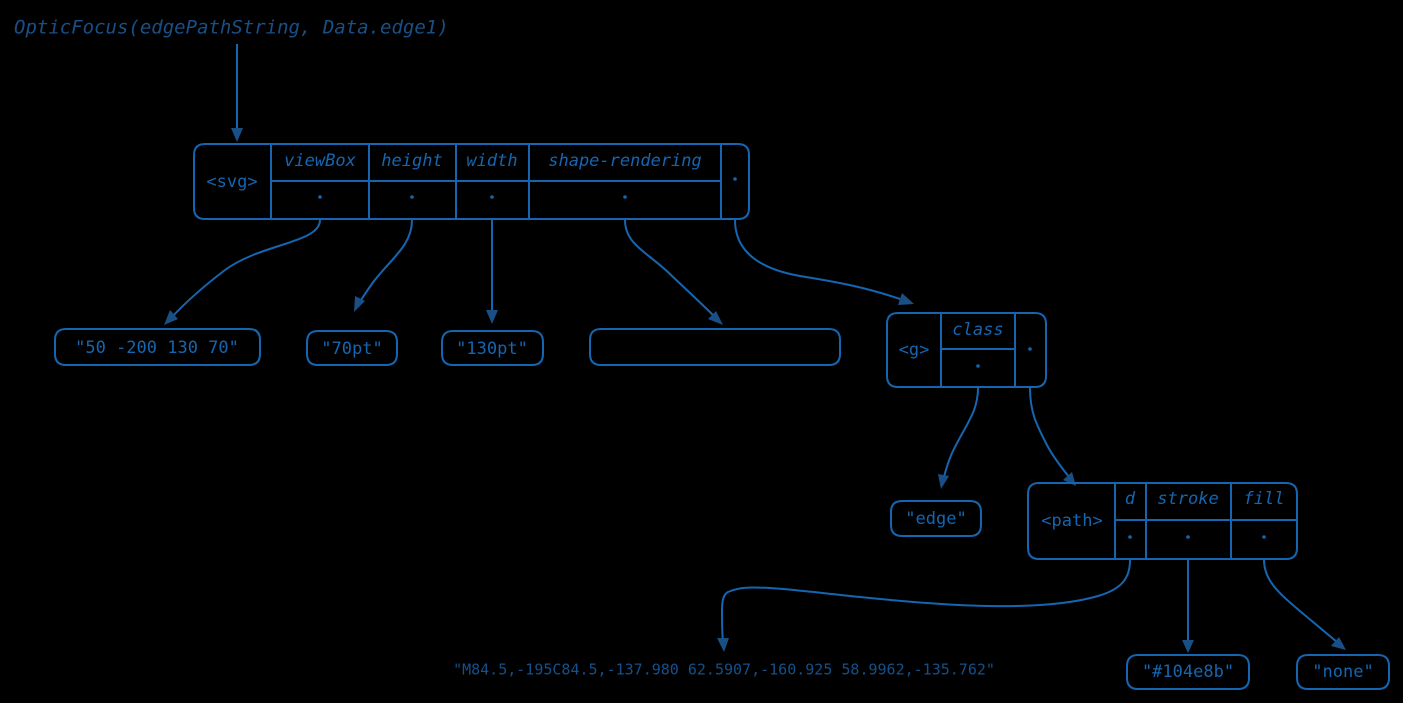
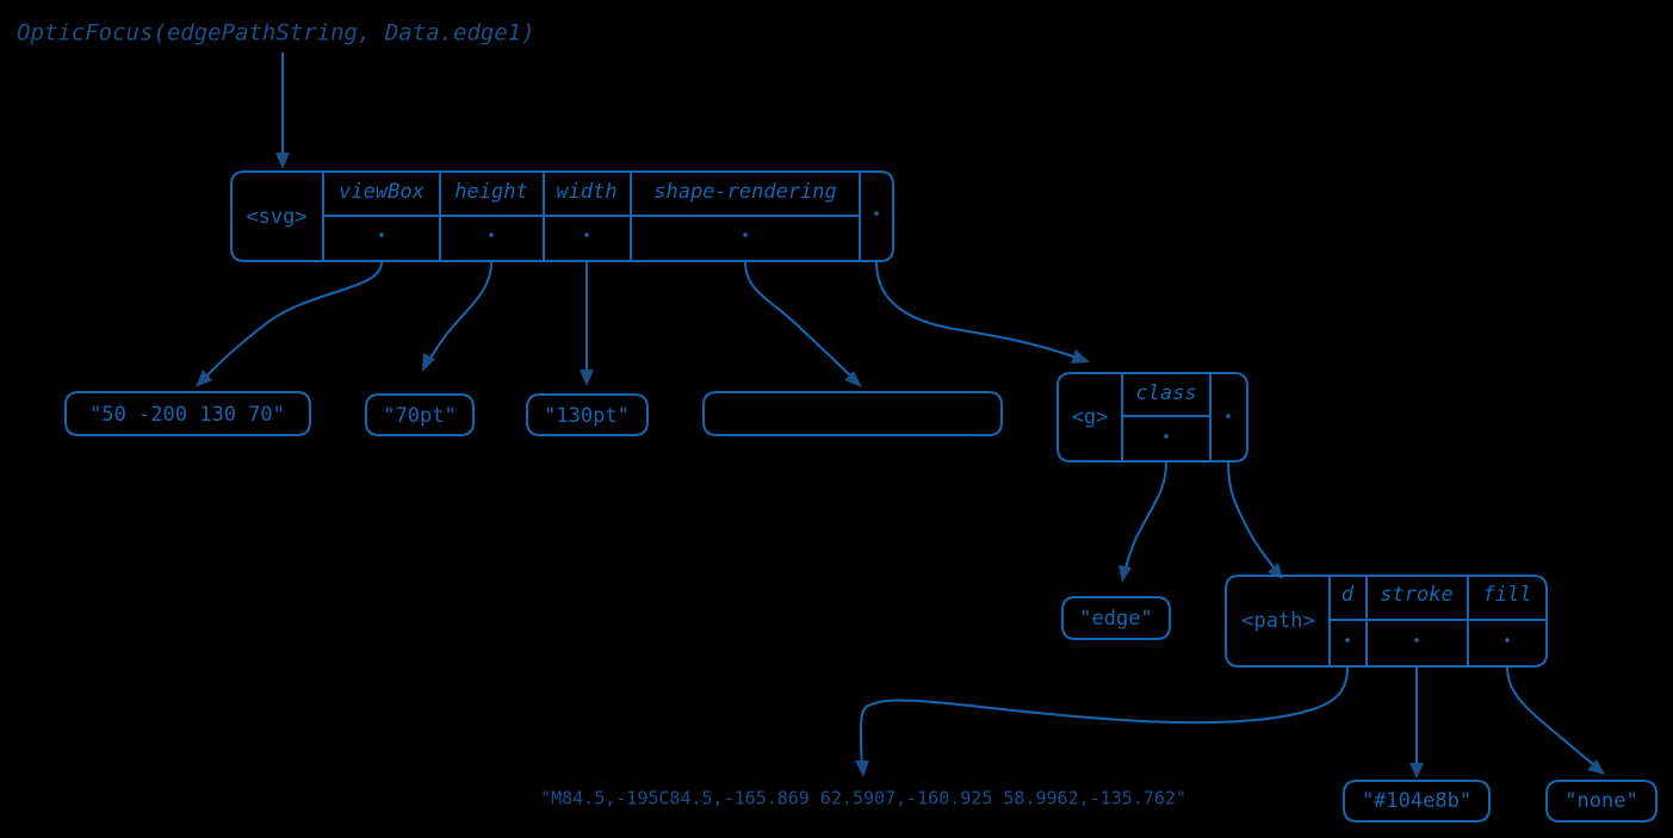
  OpticFocus(edgePathString, Data.edge1)
  <svg>
  viewBox
  height
  width
  shape-rendering
  "50 -200 130 70"
  "70pt"
  "130pt"
  <g>
  class
  "edge"
  <path>
  d
  stroke
  fill
- "M84.5,-195C84.5,-137.980 62.5907,-160.925 58.9962,-135.762"
+ "M84.5,-195C84.5,-165.869 62.5907,-160.925 58.9962,-135.762"
  "#104e8b"
  "none"
